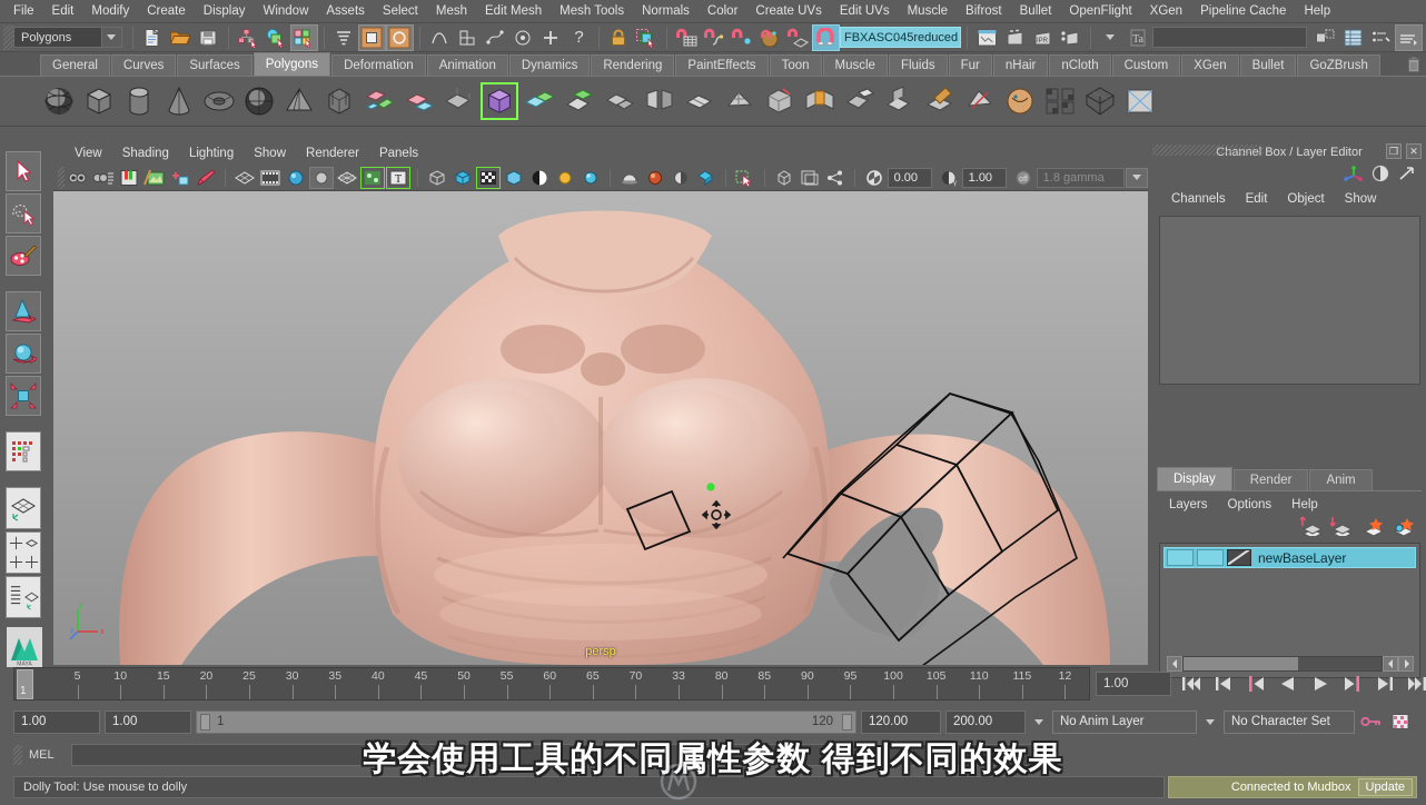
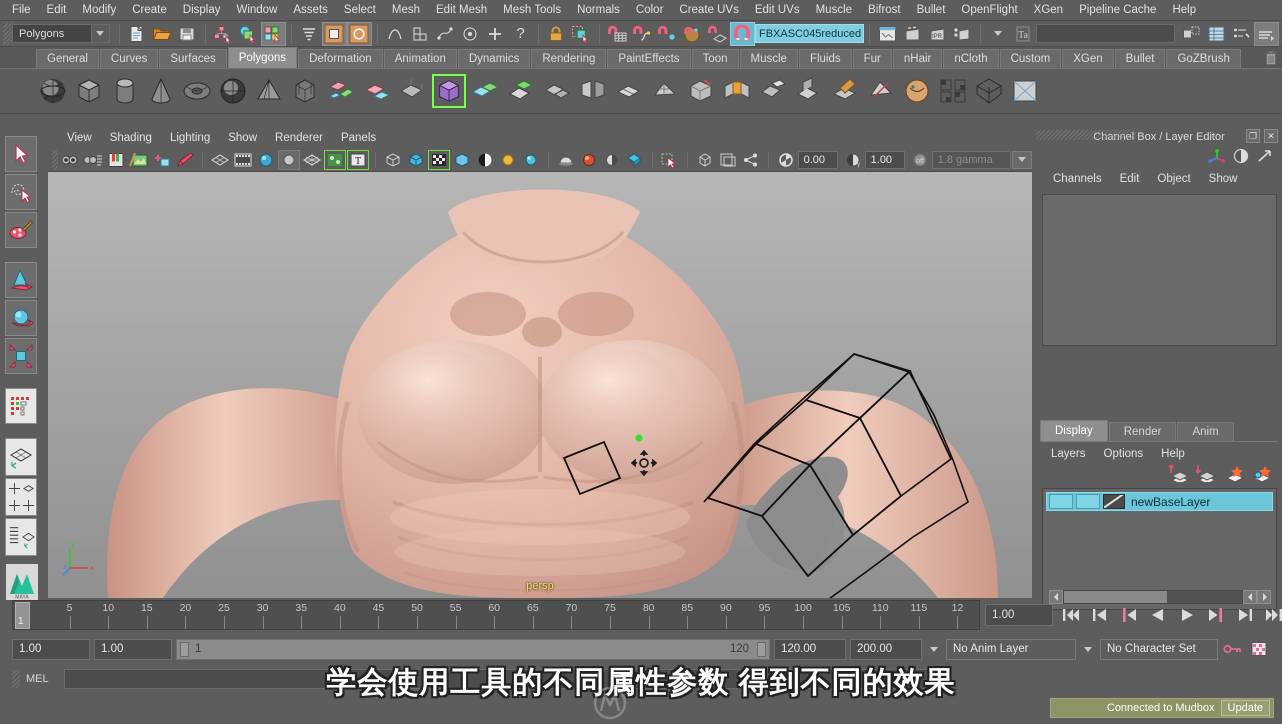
  File
  Edit
  Modify
  Create
  Display
  Window
  Assets
  Select
  Mesh
  Edit Mesh
  Mesh Tools
  Normals
  Color
  Create UVs
  Edit UVs
  Muscle
  Bifrost
  Bullet
  OpenFlight
  XGen
  Pipeline Cache
  Help
  Polygons
  ?
  FBXASC045reduced
  Ta
  General
  Curves
  Surfaces
  Polygons
  Deformation
  Animation
  Dynamics
  Rendering
  PaintEffects
  Toon
  Muscle
  Fluids
  Fur
  nHair
  nCloth
  Custom
  XGen
  Bullet
  GoZBrush
  View
  Shading
  Lighting
  Show
  Renderer
  Panels
  T
  0.00
  1.00
  1.8 gamma
  persp
  Channel Box / Layer Editor
  ❐
  ✕
  Channels
  Edit
  Object
  Show
  Display
  Render
  Anim
  Layers
  Options
  Help
  newBaseLayer
  5
  10
  15
  20
  25
  30
  35
  40
  45
  50
  55
  60
  65
  70
- 33
+ 75
  80
  85
  90
  95
  100
  105
  110
  115
  12
  1
  1.00
  1.00
  1.00
  1
  120
  120.00
  200.00
  No Anim Layer
  No Character Set
  MEL
- Dolly Tool: Use mouse to dolly
  Connected to Mudbox
  Update
  学会使用工具的不同属性参数 得到不同的效果
